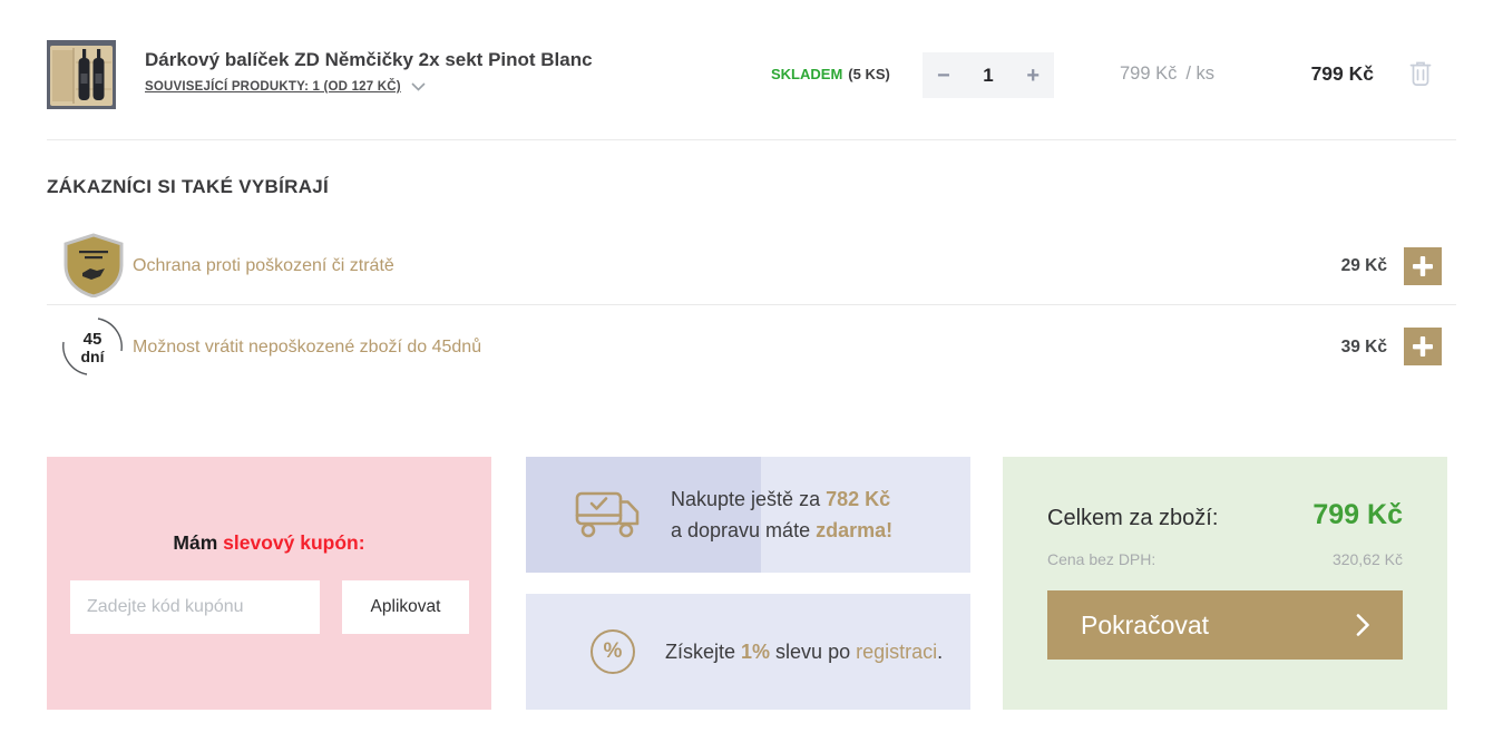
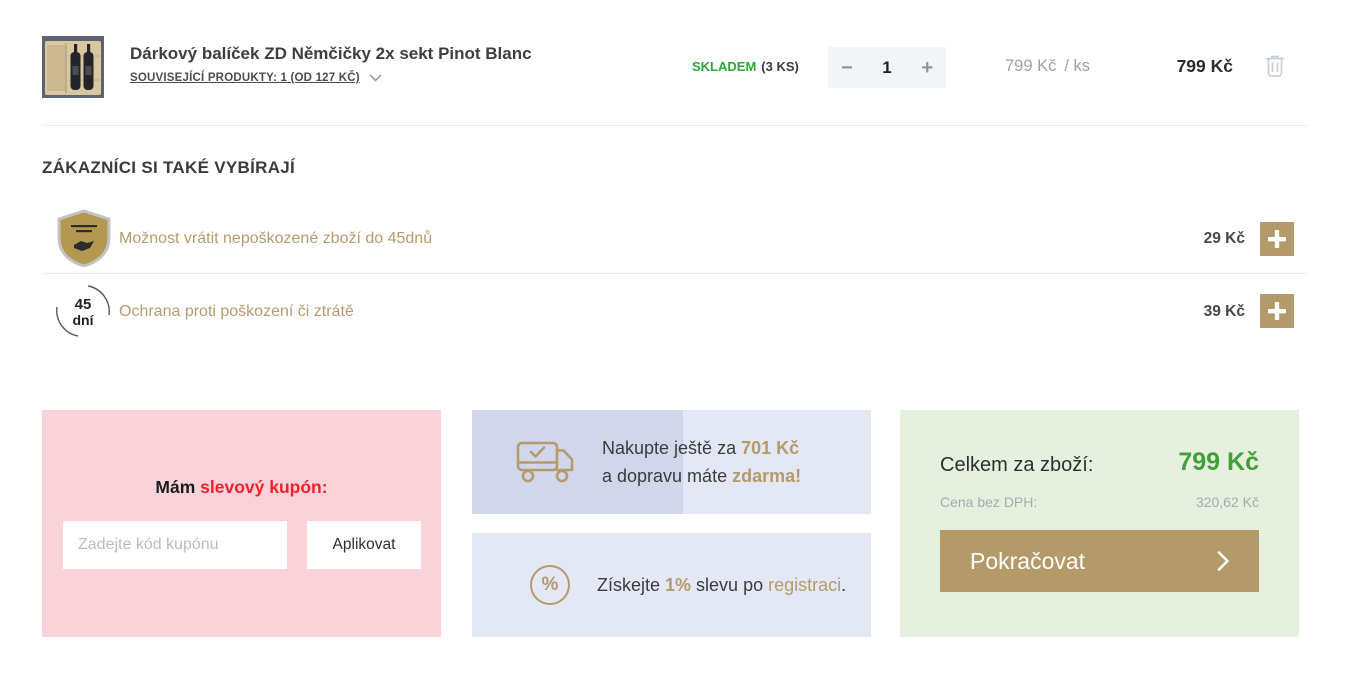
  Dárkový balíček ZD Němčičky 2x sekt Pinot Blanc
  SOUVISEJÍCÍ PRODUKTY: 1 (OD 127 KČ)
- SKLADEM (5 KS)
+ SKLADEM (3 KS)
  −
  1
  +
  799 Kč
  / ks
  799 Kč
  ZÁKAZNÍCI SI TAKÉ VYBÍRAJÍ
- Ochrana proti poškození či ztrátě
+ Možnost vrátit nepoškozené zboží do 45dnů
  29 Kč
  45
  dní
- Možnost vrátit nepoškozené zboží do 45dnů
+ Ochrana proti poškození či ztrátě
  39 Kč
  Mám slevový kupón:
  Zadejte kód kupónu
  Aplikovat
- Nakupte ještě za 782 Kč
+ Nakupte ještě za 701 Kč
  a dopravu máte zdarma!
  %
  Získejte 1% slevu po registraci.
  Celkem za zboží:
  799 Kč
  Cena bez DPH:
  320,62 Kč
  Pokračovat
